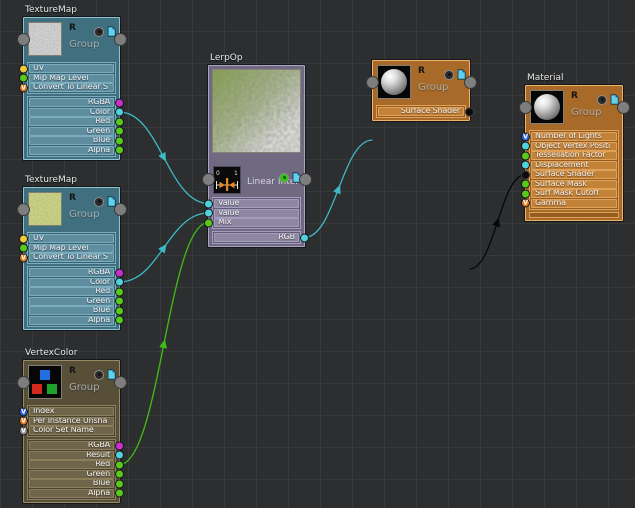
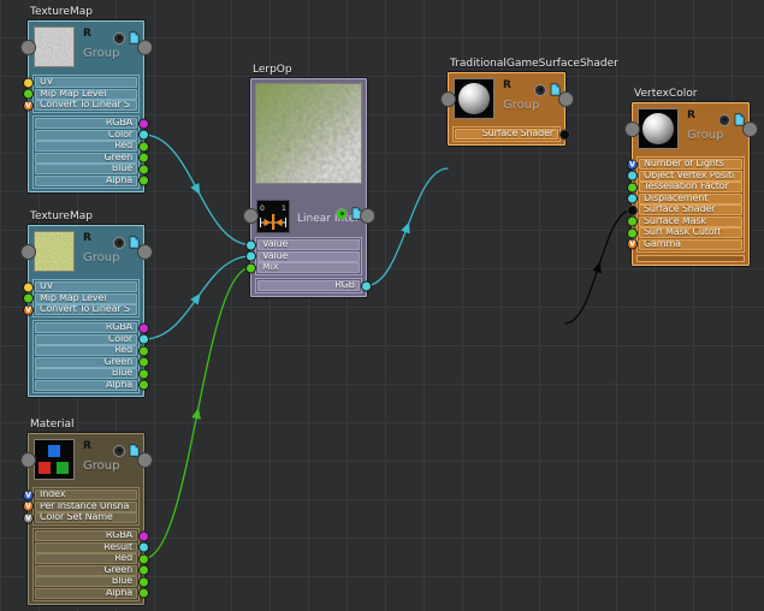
  TextureMap
  R
  Group
  UV
  Mip Map Level
  V
  Convert To Linear S
  RGBA
  Color
  Red
  Green
  Blue
  Alpha
  TextureMap
  R
  Group
  UV
  Mip Map Level
  V
  Convert To Linear S
  RGBA
  Color
  Red
  Green
  Blue
  Alpha
- VertexColor
+ Material
  R
  Group
  V
  Index
  V
  Per Instance Unsha
  V
  Color Set Name
  RGBA
  Result
  Red
  Green
  Blue
  Alpha
  LerpOp
  Linear Ite
  Value
  Value
  Mix
  RGB
+ TraditionalGameSurfaceShader
  R
  Group
  Surface Shader
- Material
+ VertexColor
  R
  Group
  V
  Number of Lights
  Object Vertex Positi
  Tessellation Factor
  Displacement
  Surface Shader
  Surface Mask
  Surf Mask Cutoff
  V
  Gamma
